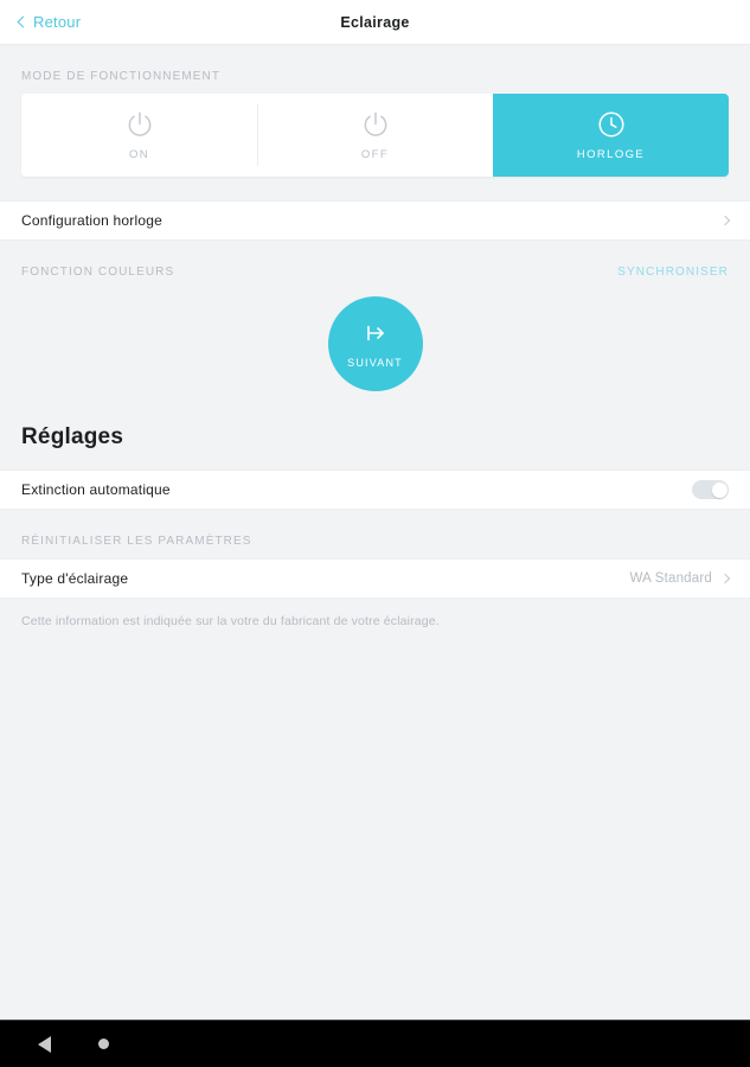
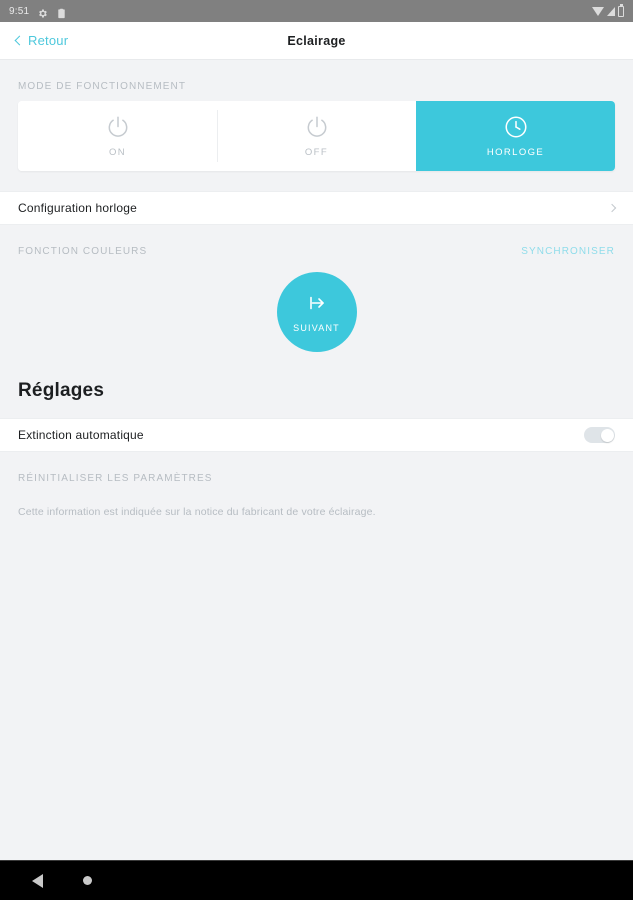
+ 9:51
  Retour
  Eclairage
  MODE DE FONCTIONNEMENT
  ON
  OFF
  HORLOGE
  Configuration horloge
  FONCTION COULEURS
  SYNCHRONISER
  SUIVANT
  Réglages
  Extinction automatique
  RÉINITIALISER LES PARAMÈTRES
- Type d'éclairage
- WA Standard
- Cette information est indiquée sur la votre du fabricant de votre éclairage.
+ Cette information est indiquée sur la notice du fabricant de votre éclairage.
